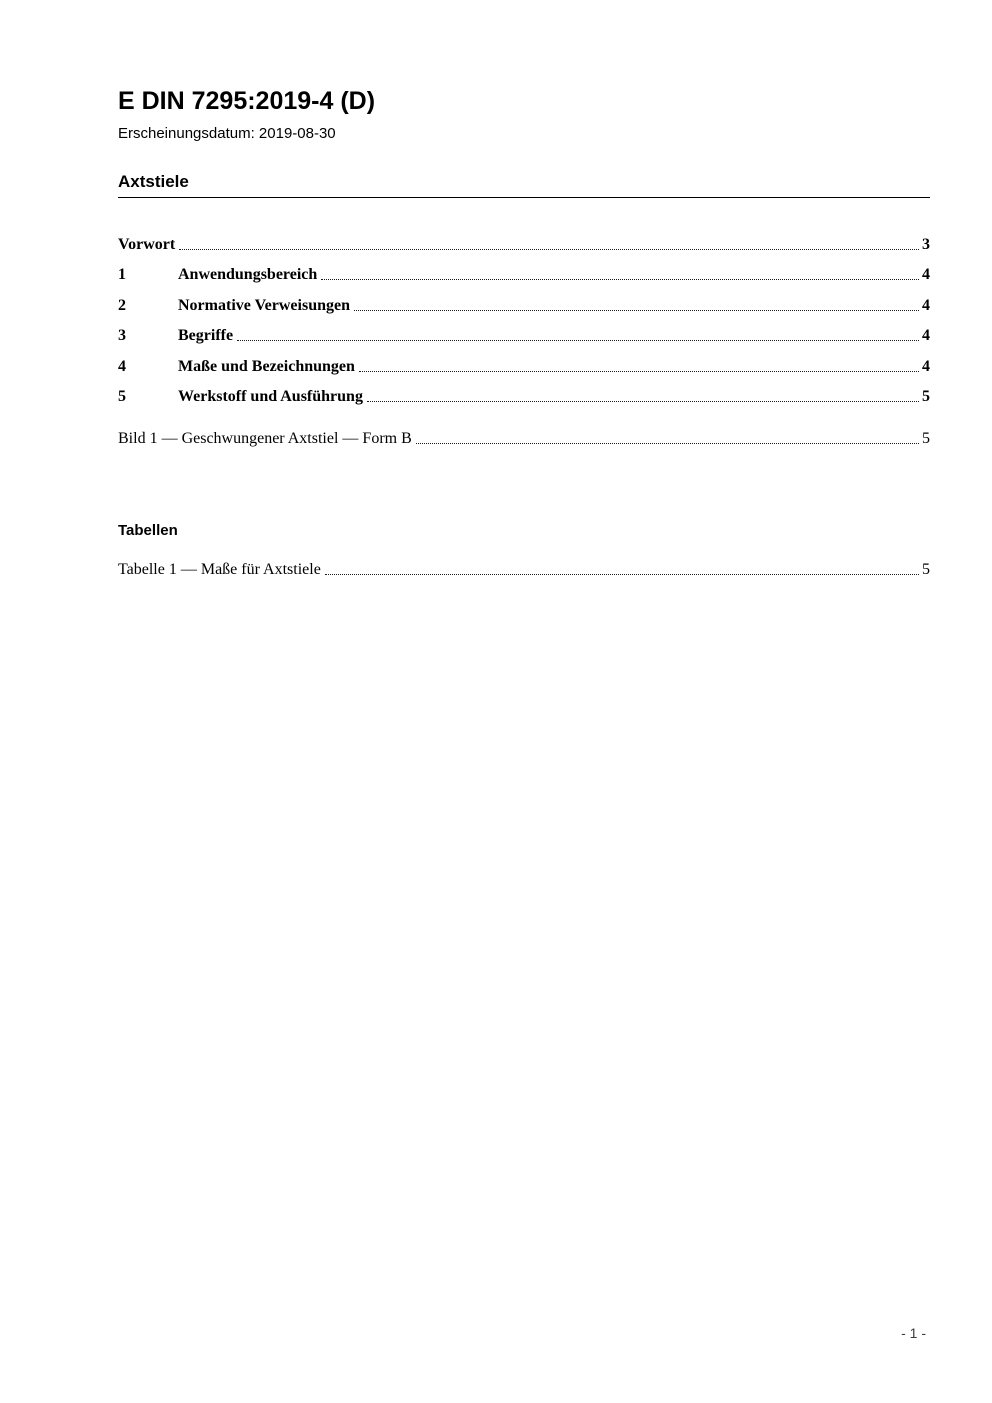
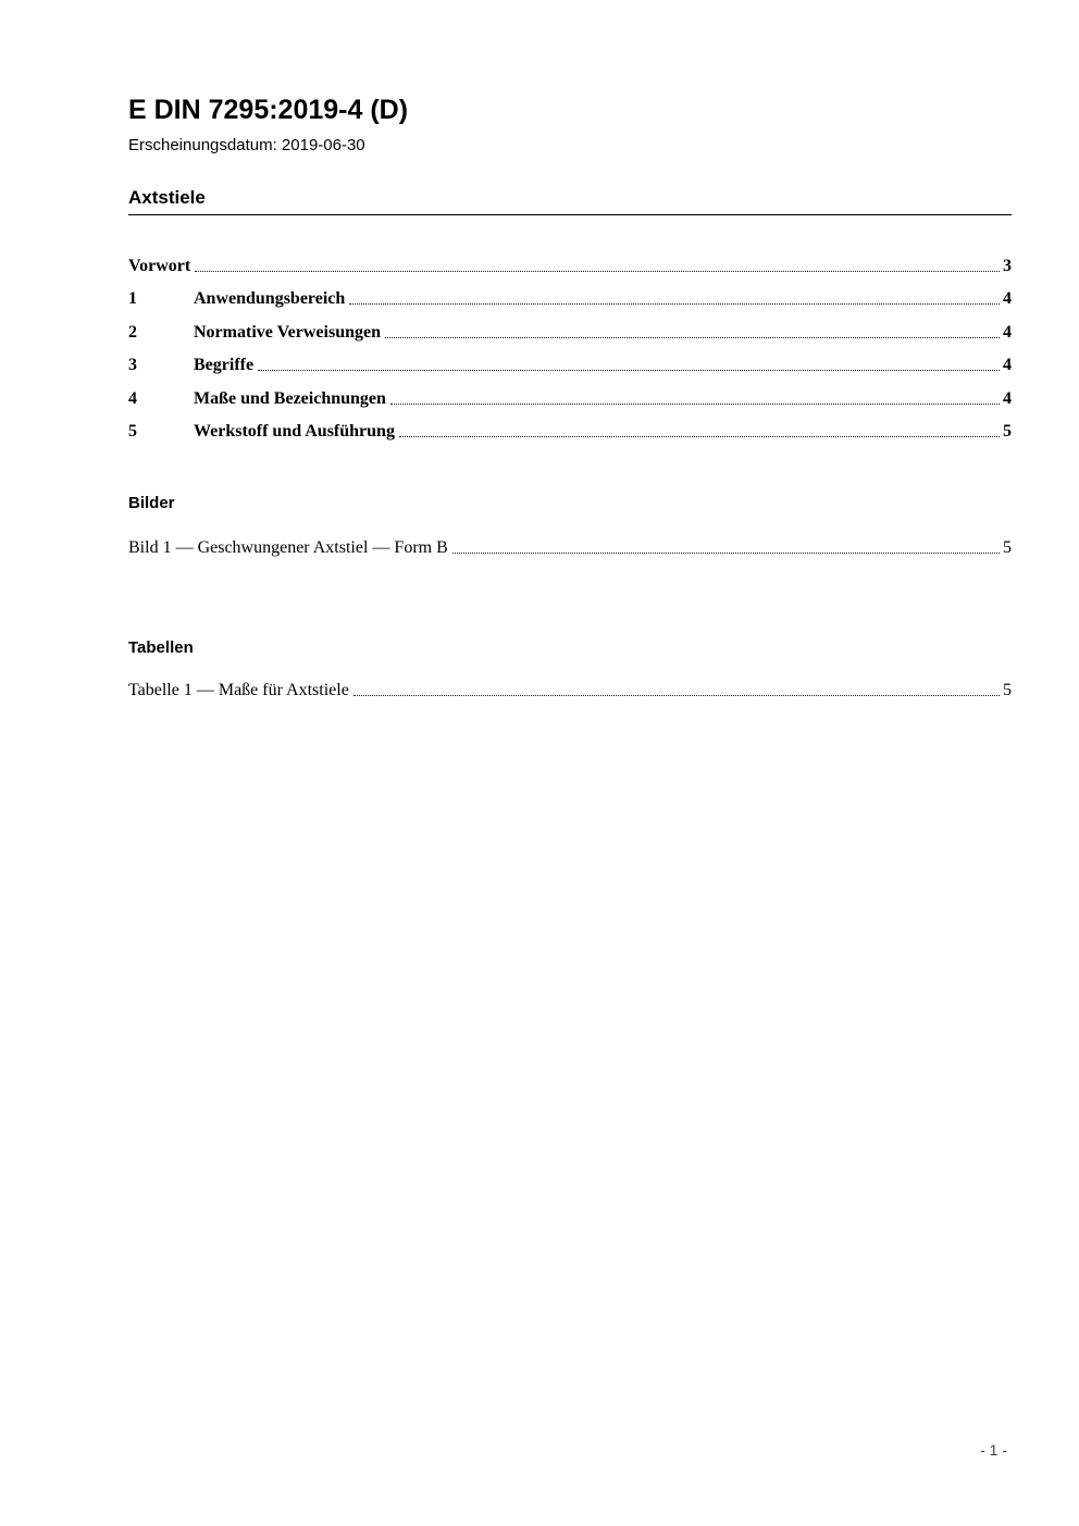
  E DIN 7295:2019-4 (D)
- Erscheinungsdatum: 2019-08-30
+ Erscheinungsdatum: 2019-06-30
  Axtstiele
  Vorwort
  3
  1
  Anwendungsbereich
  4
  2
  Normative Verweisungen
  4
  3
  Begriffe
  4
  4
  Maße und Bezeichnungen
  4
  5
  Werkstoff und Ausführung
  5
+ Bilder
  Bild 1 — Geschwungener Axtstiel — Form B
  5
  Tabellen
  Tabelle 1 — Maße für Axtstiele
  5
  - 1 -
